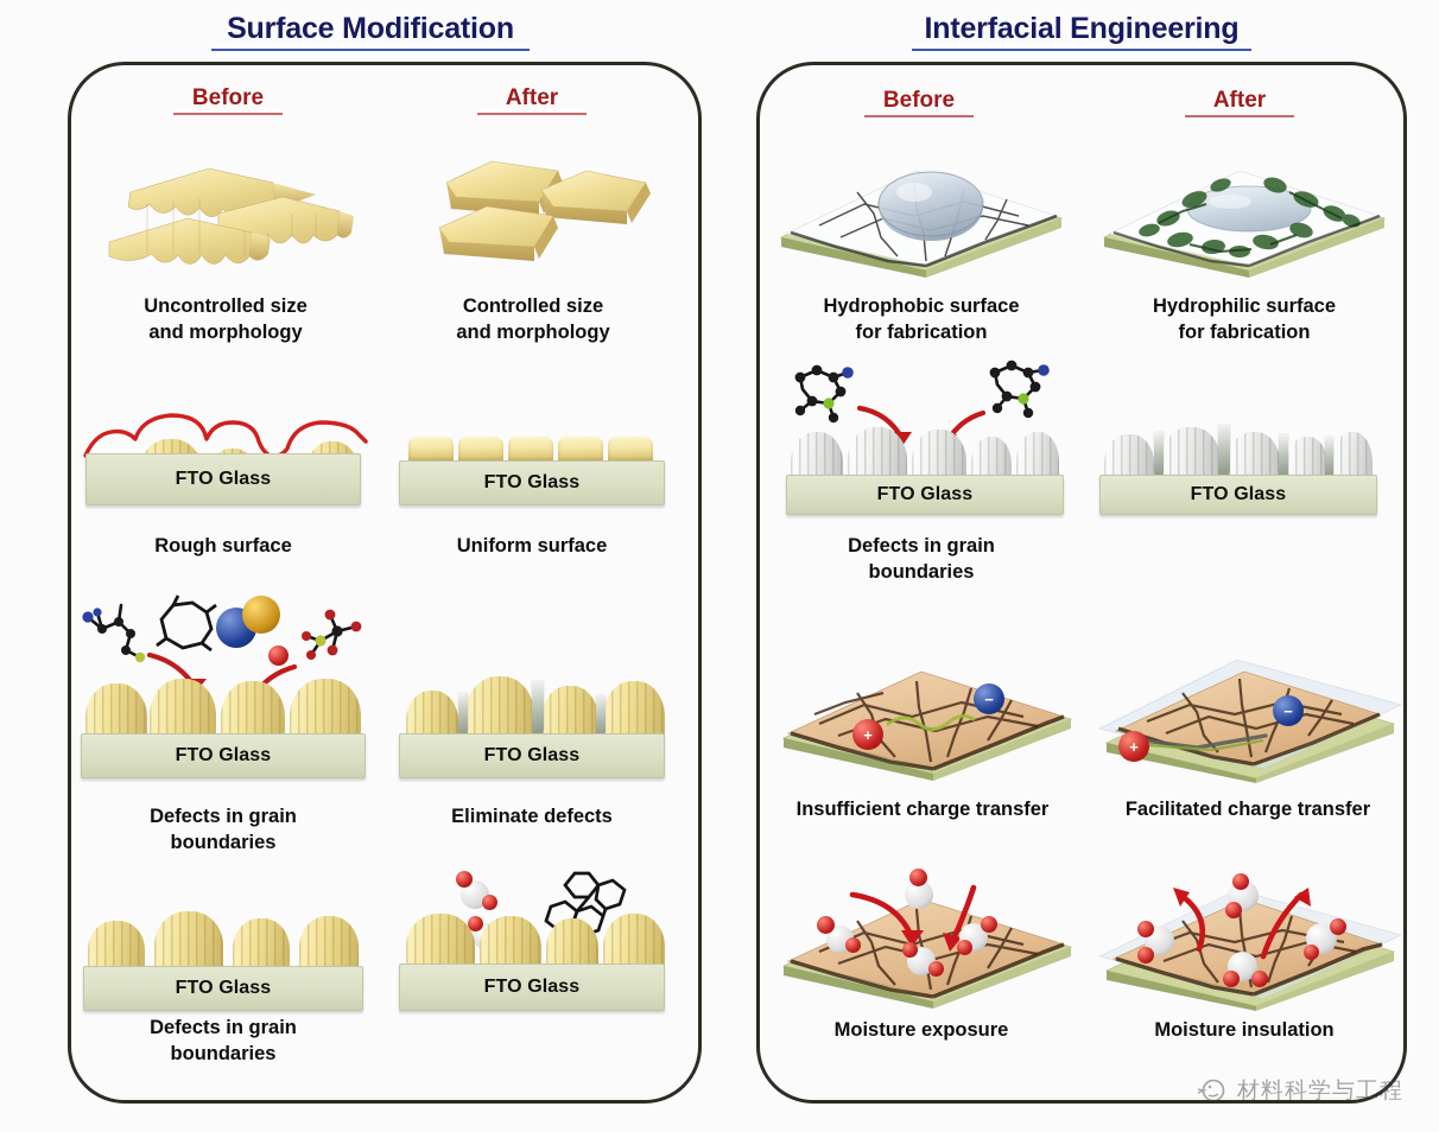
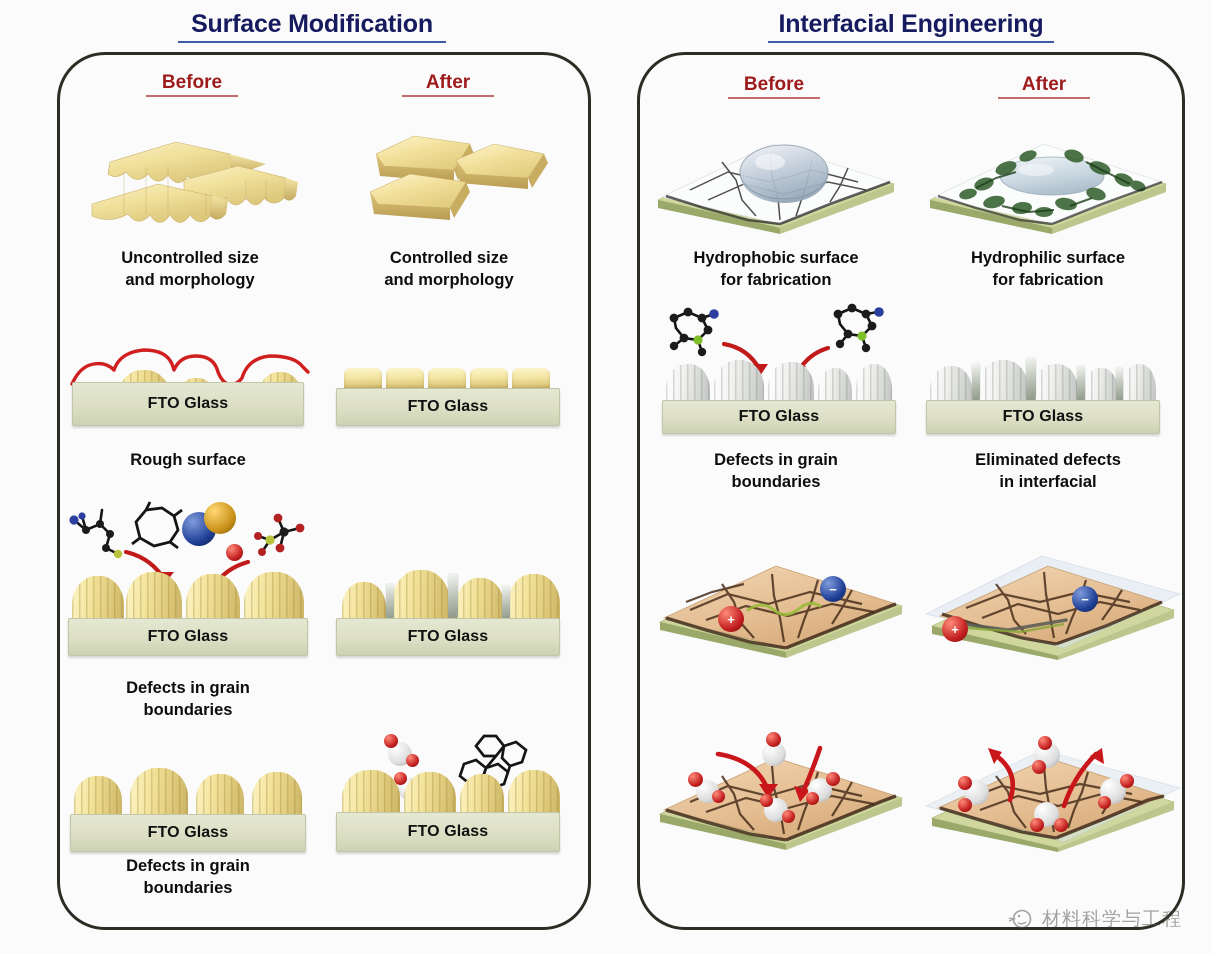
  Surface Modification
  Interfacial Engineering
  Before
  After
  Before
  After
  Uncontrolled size
  and morphology
  Controlled size
  and morphology
  FTO Glass
  Rough surface
  FTO Glass
- Uniform surface
  FTO Glass
  Defects in grain
  boundaries
  FTO Glass
- Eliminate defects
  FTO Glass
  Defects in grain
  boundaries
  FTO Glass
  Hydrophobic surface
  for fabrication
  Hydrophilic surface
  for fabrication
  FTO Glass
  Defects in grain
  boundaries
  FTO Glass
+ Eliminated defects
+ in interfacial
  +
  −
- Insufficient charge transfer
  +
  −
- Facilitated charge transfer
- Moisture exposure
- Moisture insulation
  材料科学与工程
